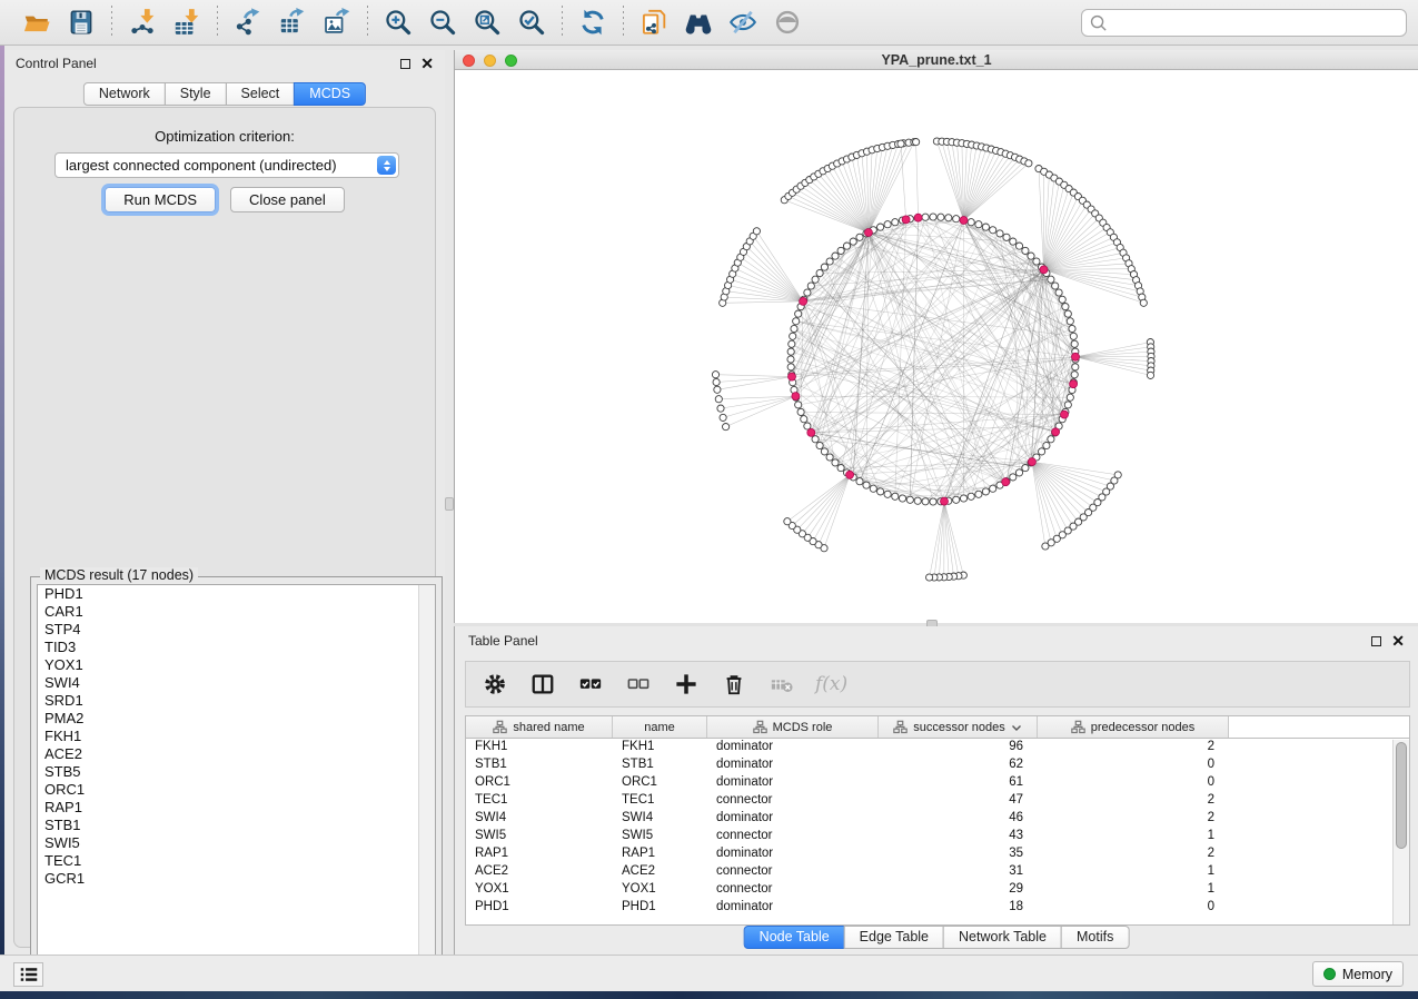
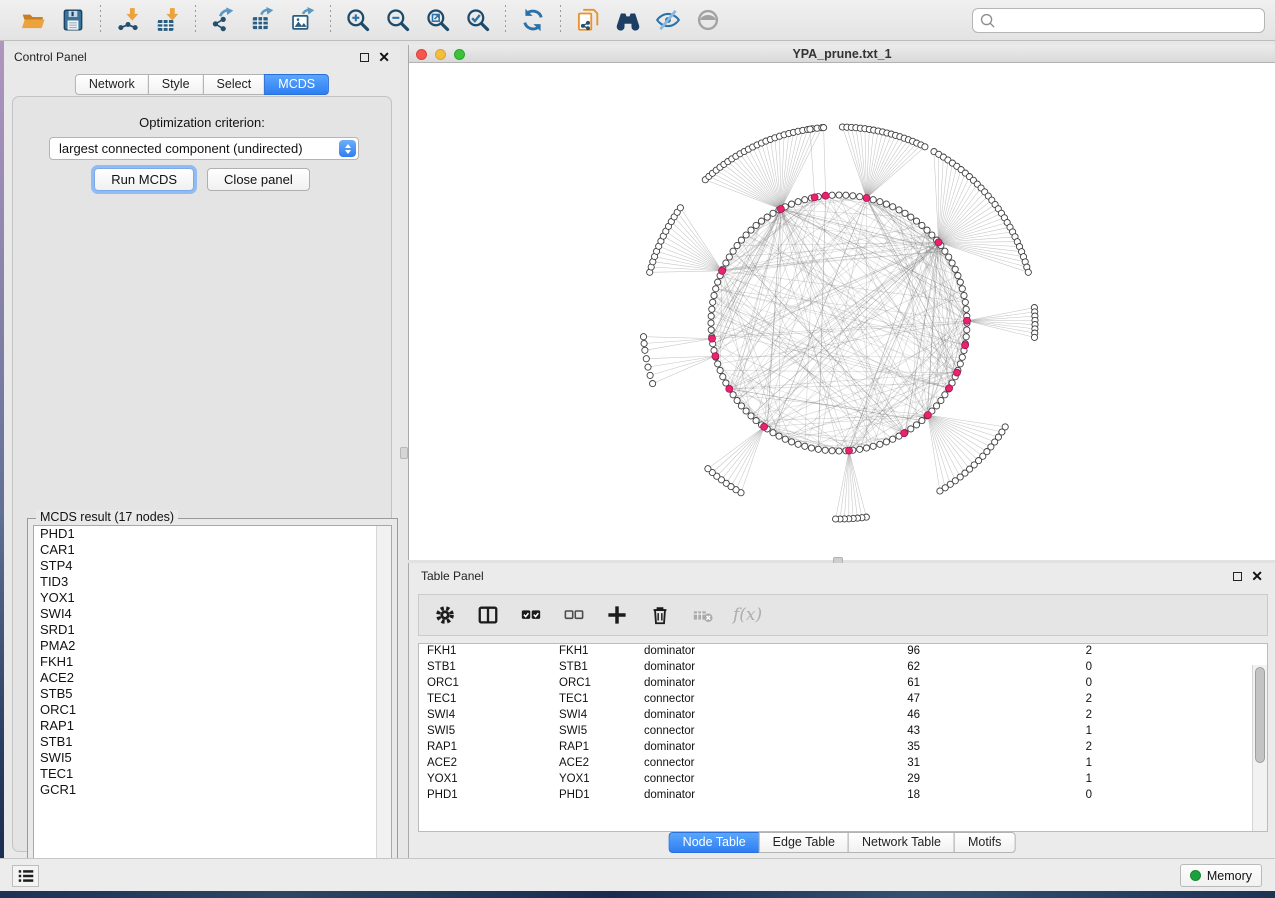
  Control Panel
  ✕
  Network
  Style
  Select
  MCDS
  Optimization criterion:
  largest connected component (undirected)
  Run MCDS
  Close panel
  MCDS result (17 nodes)
  PHD1
  CAR1
  STP4
  TID3
  YOX1
  SWI4
  SRD1
  PMA2
  FKH1
  ACE2
  STB5
  ORC1
  RAP1
  STB1
  SWI5
  TEC1
  GCR1
  YPA_prune.txt_1
  Table Panel
  ✕
  f(x)
- shared name
- name
- MCDS role
- successor nodes
- predecessor nodes
  FKH1
  FKH1
  dominator
  96
  2
  STB1
  STB1
  dominator
  62
  0
  ORC1
  ORC1
  dominator
  61
  0
  TEC1
  TEC1
  connector
  47
  2
  SWI4
  SWI4
  dominator
  46
  2
  SWI5
  SWI5
  connector
  43
  1
  RAP1
  RAP1
  dominator
  35
  2
  ACE2
  ACE2
  connector
  31
  1
  YOX1
  YOX1
  connector
  29
  1
  PHD1
  PHD1
  dominator
  18
  0
  Node Table
  Edge Table
  Network Table
  Motifs
  Memory
